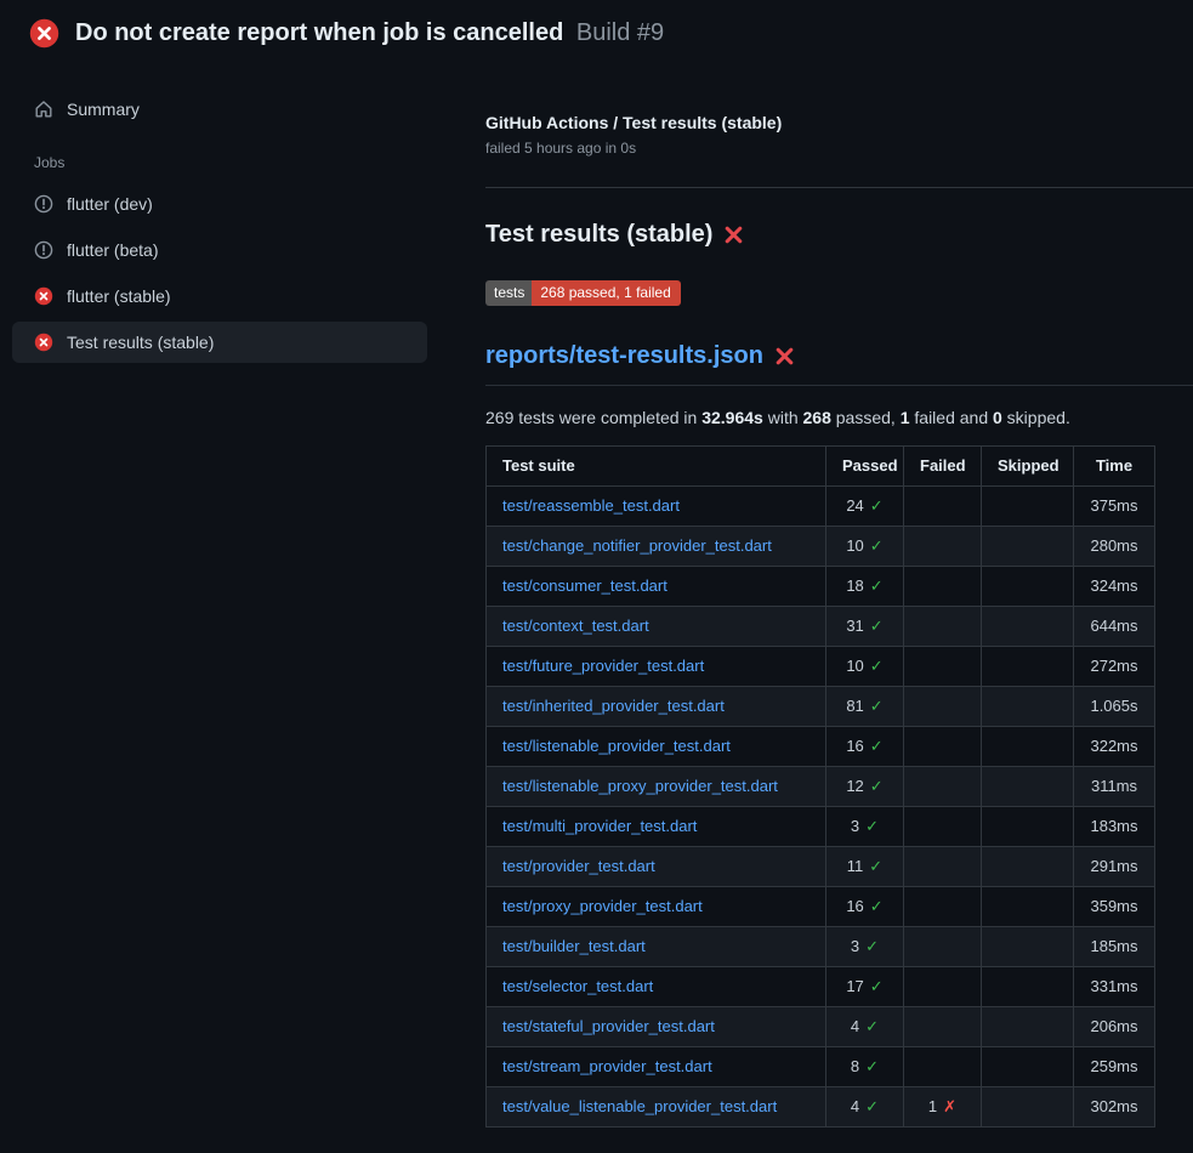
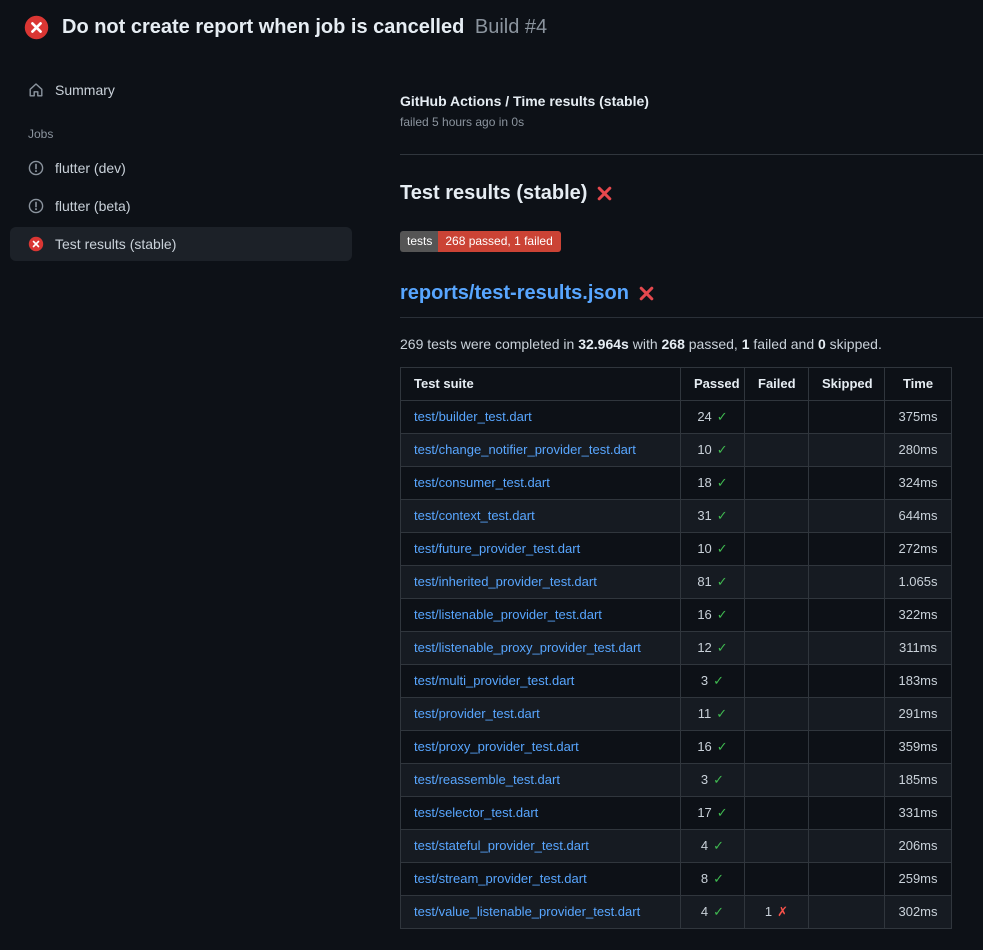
- Do not create report when job is cancelled Build #9
+ Do not create report when job is cancelled Build #4
  Summary
  Jobs
  flutter (dev)
  flutter (beta)
- flutter (stable)
  Test results (stable)
- GitHub Actions / Test results (stable)
+ GitHub Actions / Time results (stable)
  failed 5 hours ago in 0s
  Test results (stable)
  tests
  268 passed, 1 failed
  reports/test-results.json
  269 tests were completed in 32.964s with 268 passed, 1 failed and 0 skipped.
  Test suite	Passed	Failed	Skipped	Time
- test/reassemble_test.dart	24 ✓			375ms
+ test/builder_test.dart	24 ✓			375ms
  test/change_notifier_provider_test.dart	10 ✓			280ms
  test/consumer_test.dart	18 ✓			324ms
  test/context_test.dart	31 ✓			644ms
  test/future_provider_test.dart	10 ✓			272ms
  test/inherited_provider_test.dart	81 ✓			1.065s
  test/listenable_provider_test.dart	16 ✓			322ms
  test/listenable_proxy_provider_test.dart	12 ✓			311ms
  test/multi_provider_test.dart	3 ✓			183ms
  test/provider_test.dart	11 ✓			291ms
  test/proxy_provider_test.dart	16 ✓			359ms
- test/builder_test.dart	3 ✓			185ms
+ test/reassemble_test.dart	3 ✓			185ms
  test/selector_test.dart	17 ✓			331ms
  test/stateful_provider_test.dart	4 ✓			206ms
  test/stream_provider_test.dart	8 ✓			259ms
  test/value_listenable_provider_test.dart	4 ✓	1 ✗		302ms
